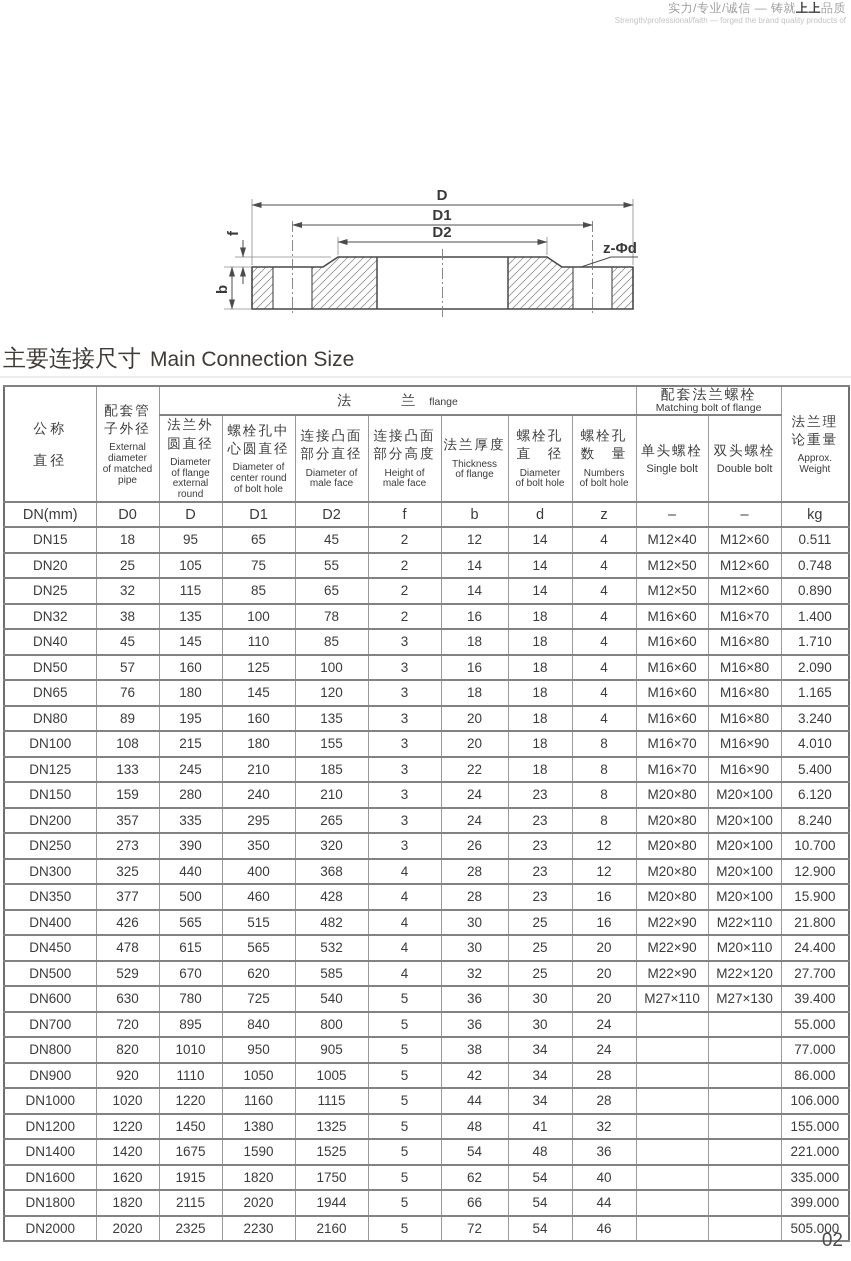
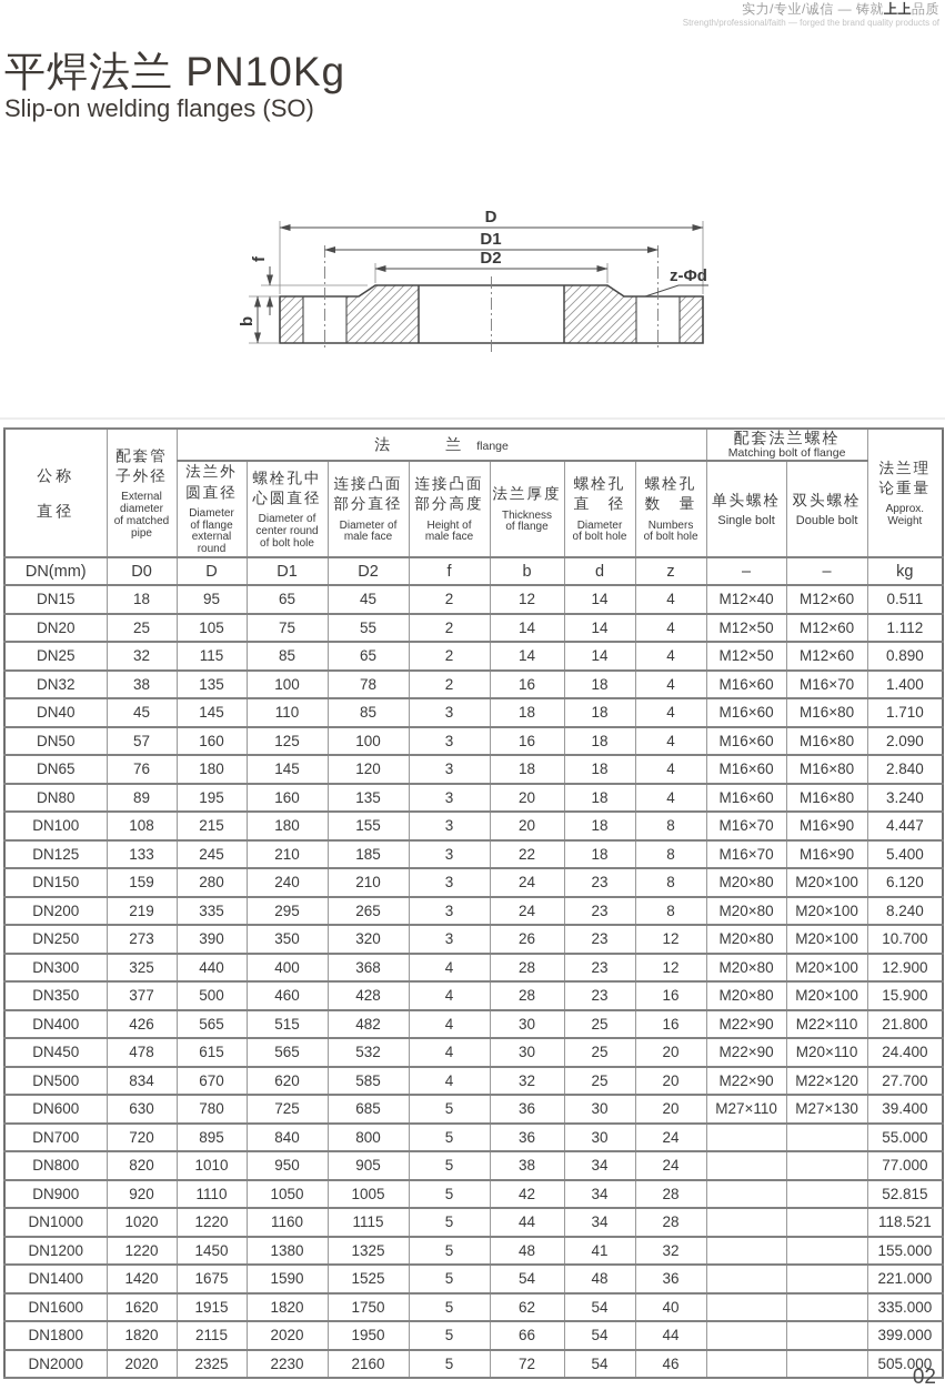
  实力/专业/诚信 — 铸就上上品质
  Strength/professional/faith — forged the brand quality products of
+ 平焊法兰 PN10Kg
+ Slip-on welding flanges (SO)
  D
  D1
  D2
  z-Φd
- 主要连接尺寸 Main Connection Size
  公称 直径	配套管 子外径 External diameter of matched pipe	法兰flange	配套法兰螺栓 Matching bolt of flange	法兰理 论重量 Approx. Weight
  法兰外 圆直径Diameter of flange external round	螺栓孔中 心圆直径Diameter of center round of bolt hole	连接凸面 部分直径Diameter of male face	连接凸面 部分高度Height of male face	法兰厚度Thickness of flange	螺栓孔 直 径Diameter of bolt hole	螺栓孔 数 量Numbers of bolt hole	单头螺栓Single bolt	双头螺栓Double bolt
  DN(mm)	D0	D	D1	D2	f	b	d	z	–	–	kg
  DN15	18	95	65	45	2	12	14	4	M12×40	M12×60	0.511
- DN20	25	105	75	55	2	14	14	4	M12×50	M12×60	0.748
+ DN20	25	105	75	55	2	14	14	4	M12×50	M12×60	1.112
  DN25	32	115	85	65	2	14	14	4	M12×50	M12×60	0.890
  DN32	38	135	100	78	2	16	18	4	M16×60	M16×70	1.400
  DN40	45	145	110	85	3	18	18	4	M16×60	M16×80	1.710
  DN50	57	160	125	100	3	16	18	4	M16×60	M16×80	2.090
- DN65	76	180	145	120	3	18	18	4	M16×60	M16×80	1.165
+ DN65	76	180	145	120	3	18	18	4	M16×60	M16×80	2.840
  DN80	89	195	160	135	3	20	18	4	M16×60	M16×80	3.240
- DN100	108	215	180	155	3	20	18	8	M16×70	M16×90	4.010
+ DN100	108	215	180	155	3	20	18	8	M16×70	M16×90	4.447
  DN125	133	245	210	185	3	22	18	8	M16×70	M16×90	5.400
  DN150	159	280	240	210	3	24	23	8	M20×80	M20×100	6.120
- DN200	357	335	295	265	3	24	23	8	M20×80	M20×100	8.240
+ DN200	219	335	295	265	3	24	23	8	M20×80	M20×100	8.240
  DN250	273	390	350	320	3	26	23	12	M20×80	M20×100	10.700
  DN300	325	440	400	368	4	28	23	12	M20×80	M20×100	12.900
  DN350	377	500	460	428	4	28	23	16	M20×80	M20×100	15.900
  DN400	426	565	515	482	4	30	25	16	M22×90	M22×110	21.800
  DN450	478	615	565	532	4	30	25	20	M22×90	M20×110	24.400
- DN500	529	670	620	585	4	32	25	20	M22×90	M22×120	27.700
+ DN500	834	670	620	585	4	32	25	20	M22×90	M22×120	27.700
- DN600	630	780	725	540	5	36	30	20	M27×110	M27×130	39.400
+ DN600	630	780	725	685	5	36	30	20	M27×110	M27×130	39.400
  DN700	720	895	840	800	5	36	30	24			55.000
  DN800	820	1010	950	905	5	38	34	24			77.000
- DN900	920	1110	1050	1005	5	42	34	28			86.000
+ DN900	920	1110	1050	1005	5	42	34	28			52.815
- DN1000	1020	1220	1160	1115	5	44	34	28			106.000
+ DN1000	1020	1220	1160	1115	5	44	34	28			118.521
  DN1200	1220	1450	1380	1325	5	48	41	32			155.000
  DN1400	1420	1675	1590	1525	5	54	48	36			221.000
  DN1600	1620	1915	1820	1750	5	62	54	40			335.000
- DN1800	1820	2115	2020	1944	5	66	54	44			399.000
+ DN1800	1820	2115	2020	1950	5	66	54	44			399.000
  DN2000	2020	2325	2230	2160	5	72	54	46			505.000
  02
